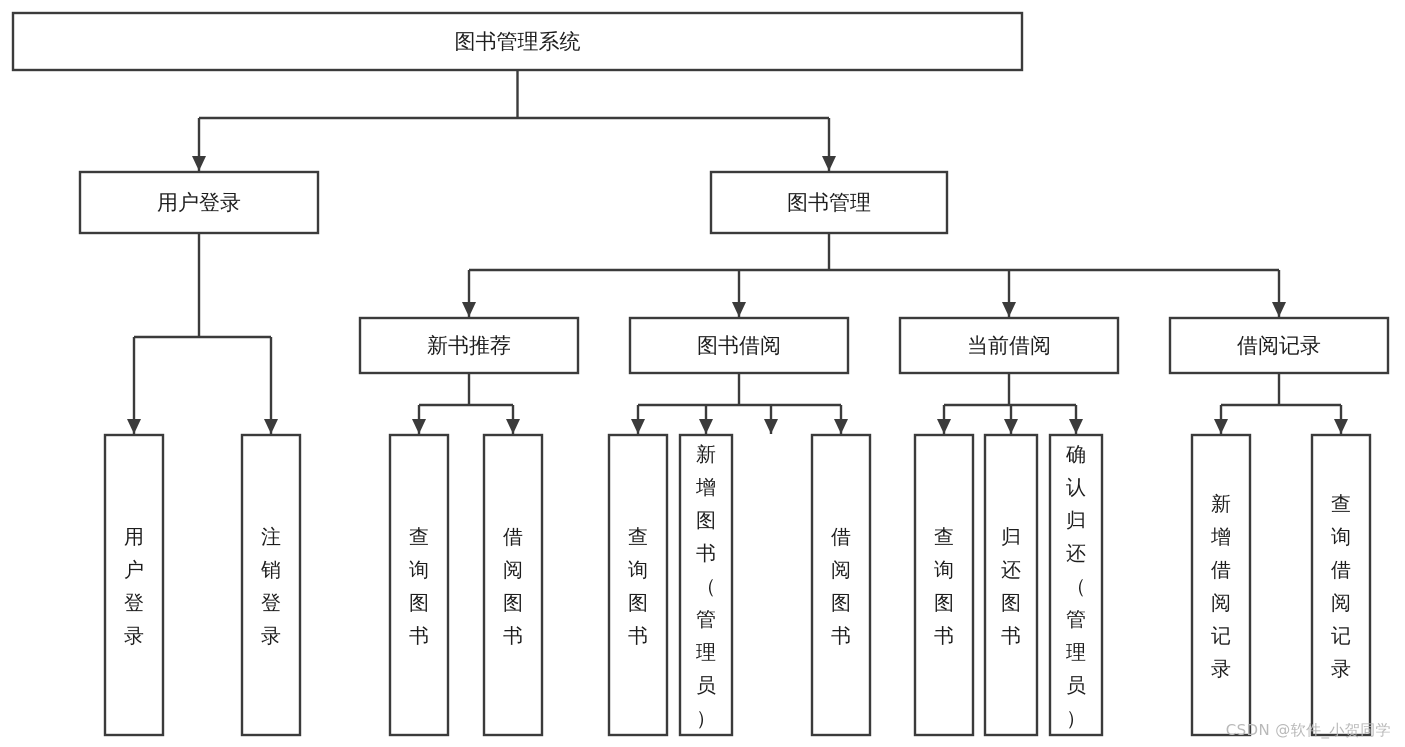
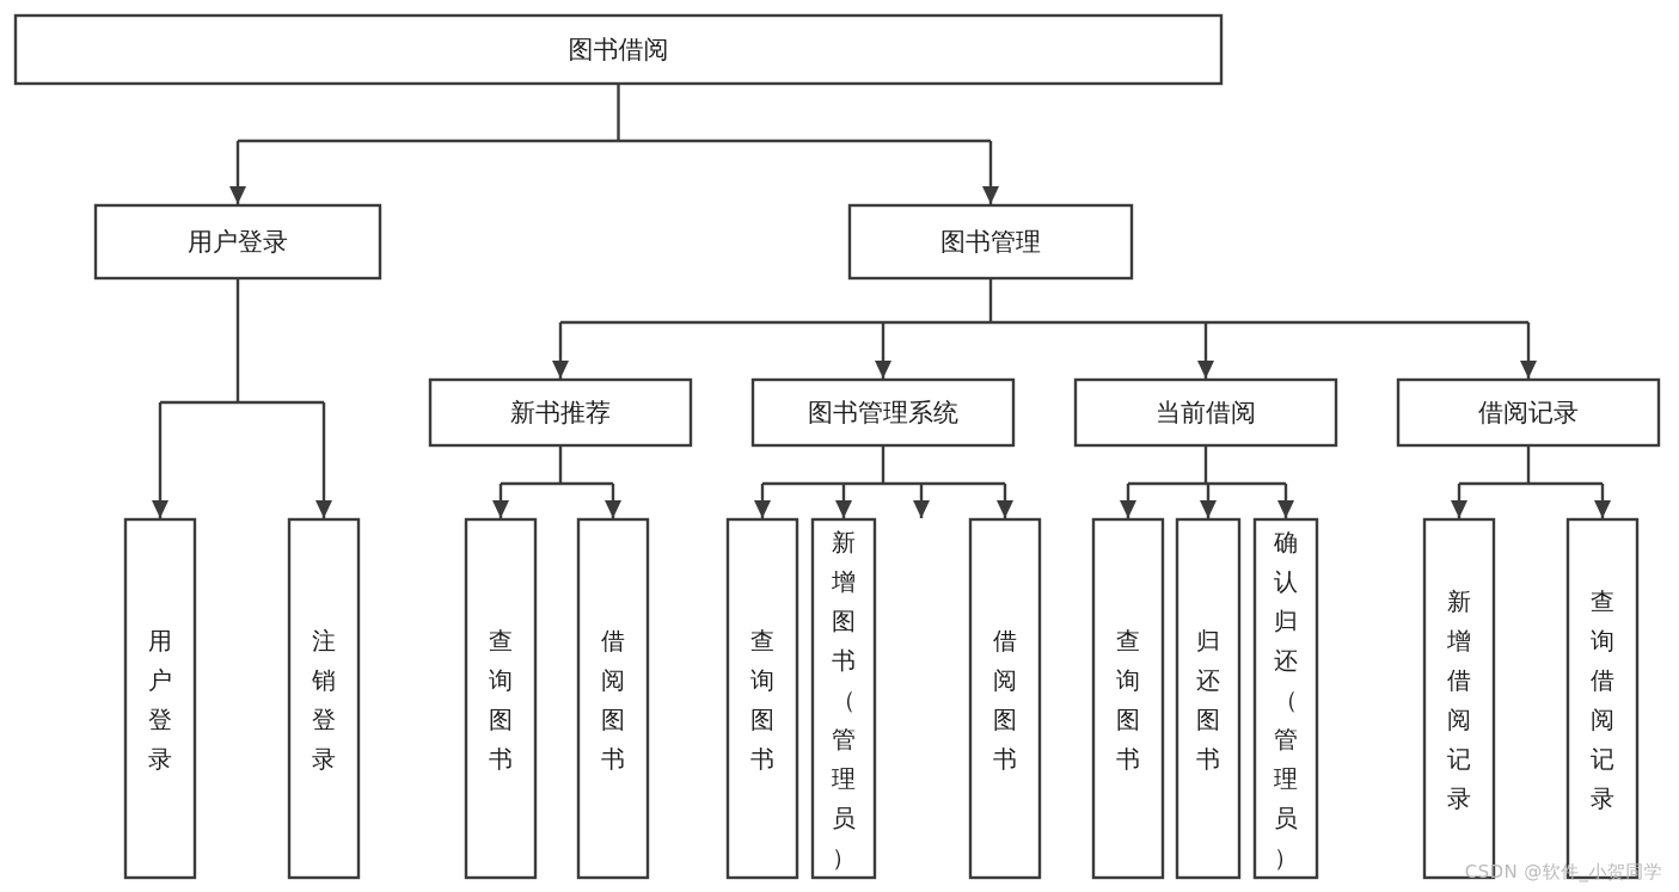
- 图书管理系统
+ 图书借阅
  用户登录
  图书管理
  新书推荐
- 图书借阅
+ 图书管理系统
  当前借阅
  借阅记录
  用户登录
  注销登录
  查询图书
  借阅图书
  查询图书
  新增图书（管理员）
  借阅图书
  查询图书
  归还图书
  确认归还（管理员）
  新增借阅记录
  查询借阅记录
  CSDN @软件_小贺同学
